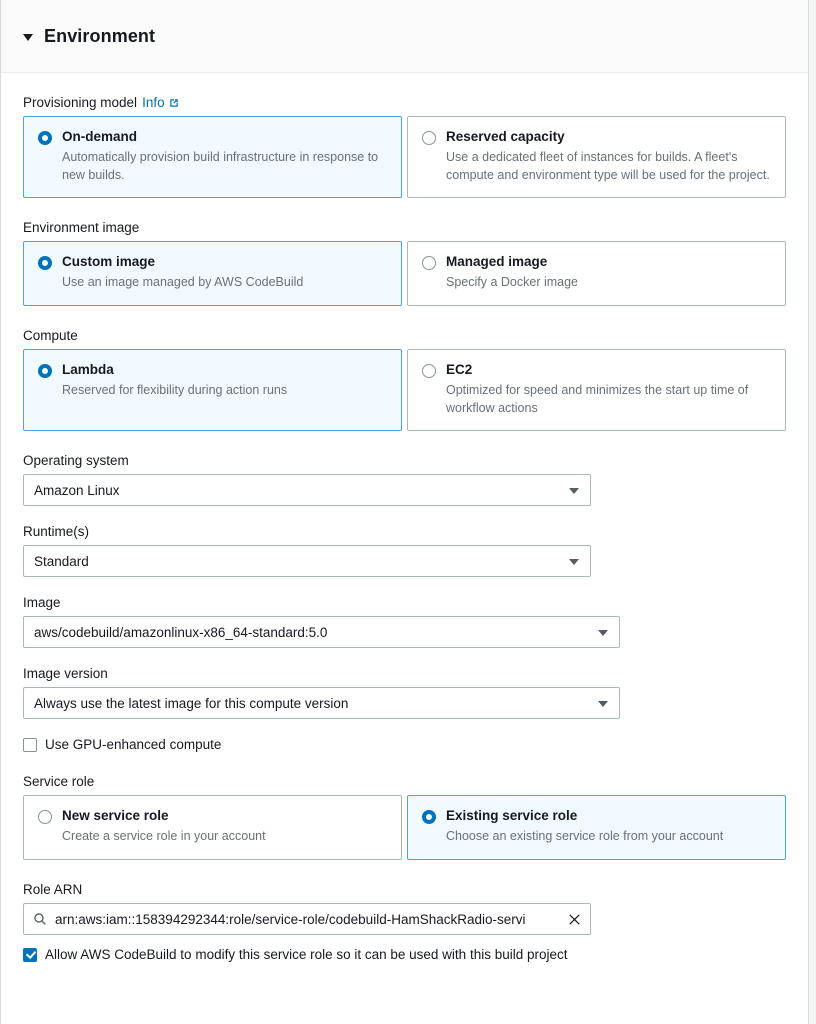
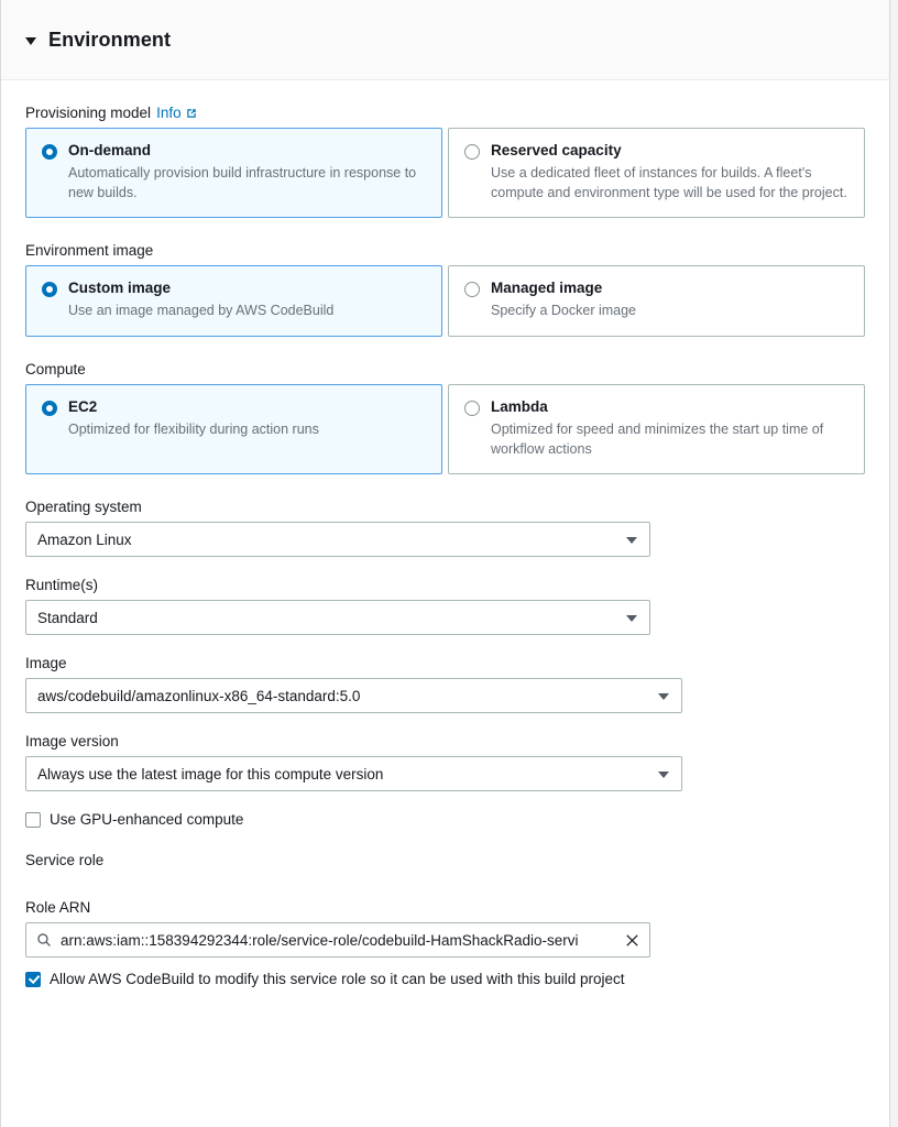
  Environment
  Provisioning model
  Info
  On-demand
  Automatically provision build infrastructure in response to new builds.
  Reserved capacity
  Use a dedicated fleet of instances for builds. A fleet's compute and environment type will be used for the project.
  Environment image
  Custom image
  Use an image managed by AWS CodeBuild
  Managed image
  Specify a Docker image
  Compute
- Lambda
+ EC2
- Reserved for flexibility during action runs
+ Optimized for flexibility during action runs
- EC2
+ Lambda
  Optimized for speed and minimizes the start up time of workflow actions
  Operating system
  Amazon Linux
  Runtime(s)
  Standard
  Image
  aws/codebuild/amazonlinux-x86_64-standard:5.0
  Image version
  Always use the latest image for this compute version
  Use GPU-enhanced compute
  Service role
- New service role
- Create a service role in your account
- Existing service role
- Choose an existing service role from your account
  Role ARN
  arn:aws:iam::158394292344:role/service-role/codebuild-HamShackRadio-servi
  Allow AWS CodeBuild to modify this service role so it can be used with this build project
